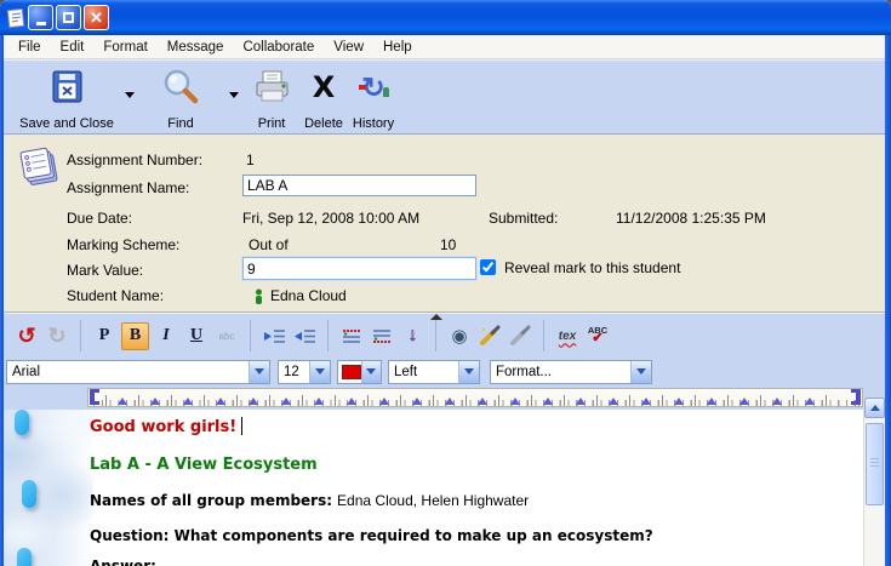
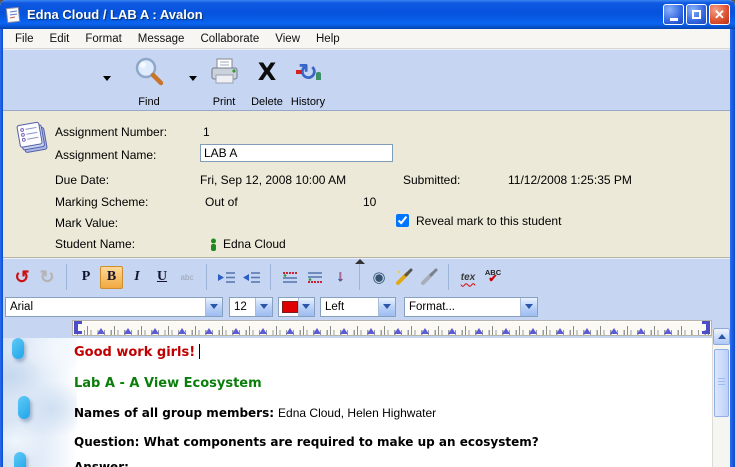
+ Edna Cloud / LAB A : Avalon
  ✕
  File
  Edit
  Format
  Message
  Collaborate
  View
  Help
- Save and Close
  Find
  Print
  X
  Delete
  ↻
  History
  Assignment Number:
  1
  Assignment Name:
  LAB A
  Due Date:
  Fri, Sep 12, 2008 10:00 AM
  Submitted:
  11/12/2008 1:25:35 PM
  Marking Scheme:
  Out of
  10
  Mark Value:
- 9
  Reveal mark to this student
  Student Name:
  Edna Cloud
  ↺
  ↻
  P
  B
  I
  U
  abc
  ↓
  ◉
  tex
  ABC
  ✔
  Arial
  12
  Left
  Format...
  Good work girls!
  Lab A - A View Ecosystem
  Names of all group members: Edna Cloud, Helen Highwater
  Question: What components are required to make up an ecosystem?
